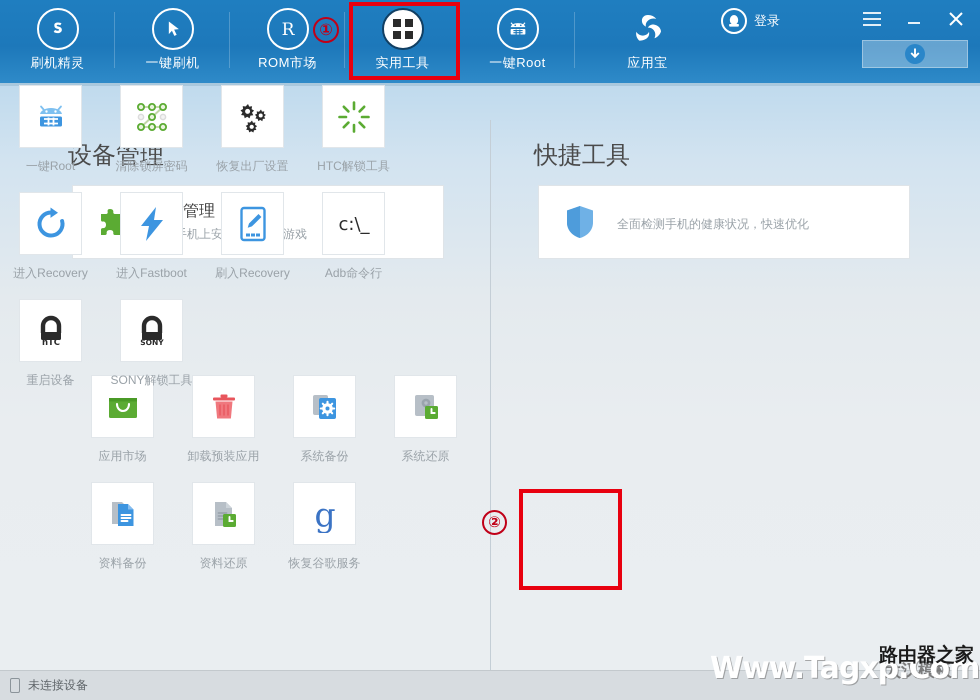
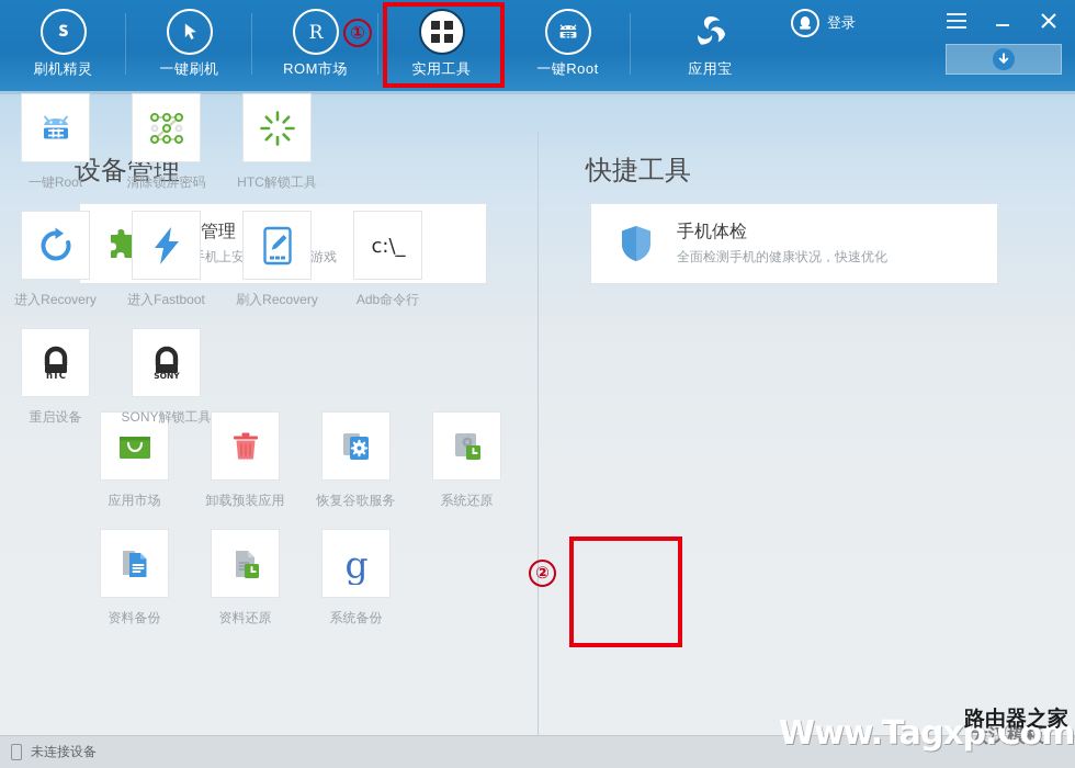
  刷机精灵
  一键刷机
  R
  ROM市场
  实用工具
  一键Root
  应用宝
  ①
  登录
  设备管理
  应用市场
  卸载预装应用
- 系统备份
+ 恢复谷歌服务
  系统还原
  资料备份
  资料还原
  g
- 恢复谷歌服务
+ 系统备份
  快捷工具
+ 手机体检
  全面检测手机的健康状况，快速优化
  一键Root
  清除锁屏密码
- 恢复出厂设置
  HTC解锁工具
  进入Recovery
  进入Fastboot
  刷入Recovery
  c:\_
  Adb命令行
  hTC
  重启设备
  SONY
  SONY解锁工具
  ②
  未连接设备
  太汉模板
  Www.Tagxp.Com
  路由器之家
